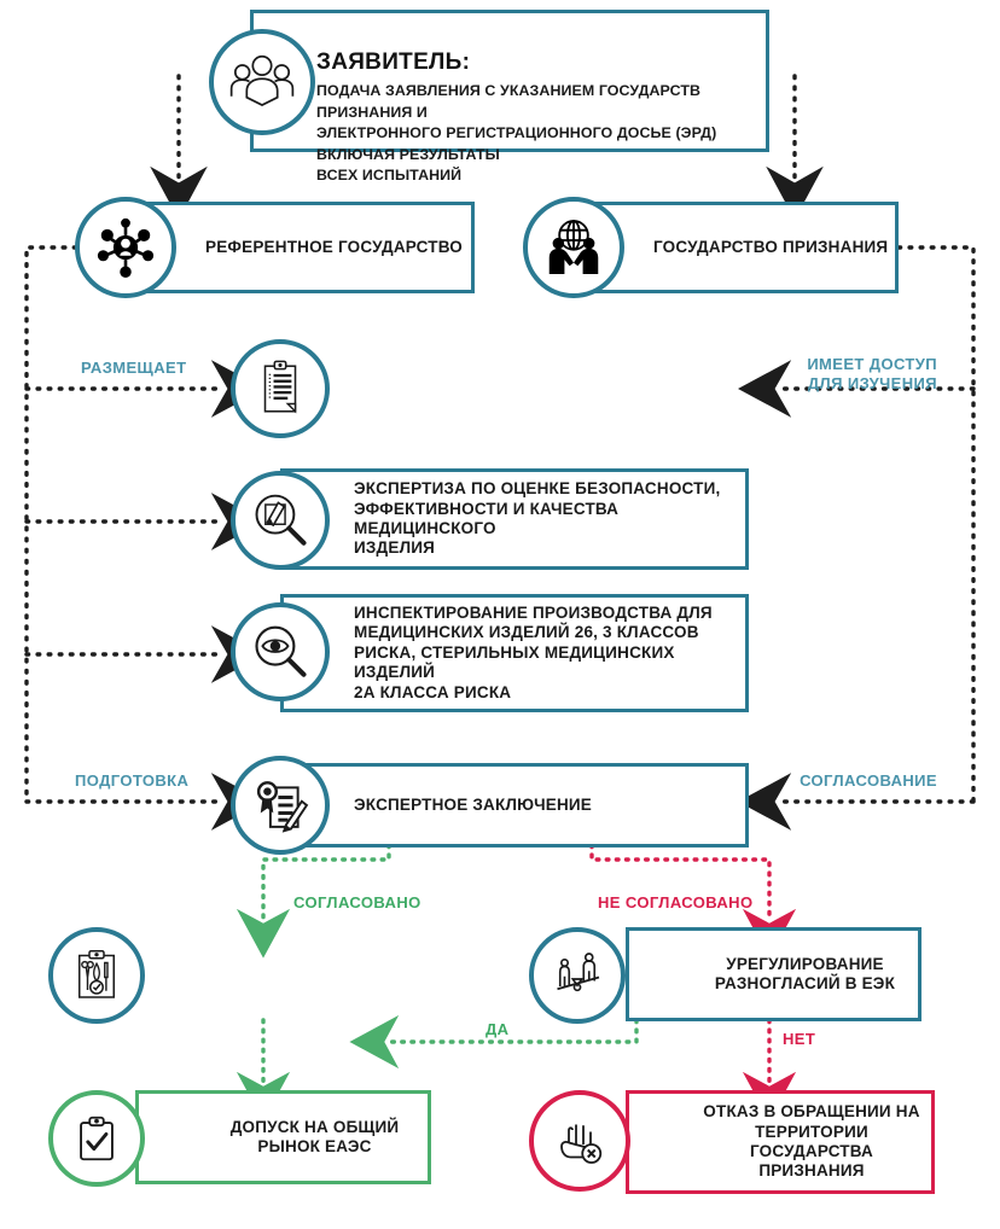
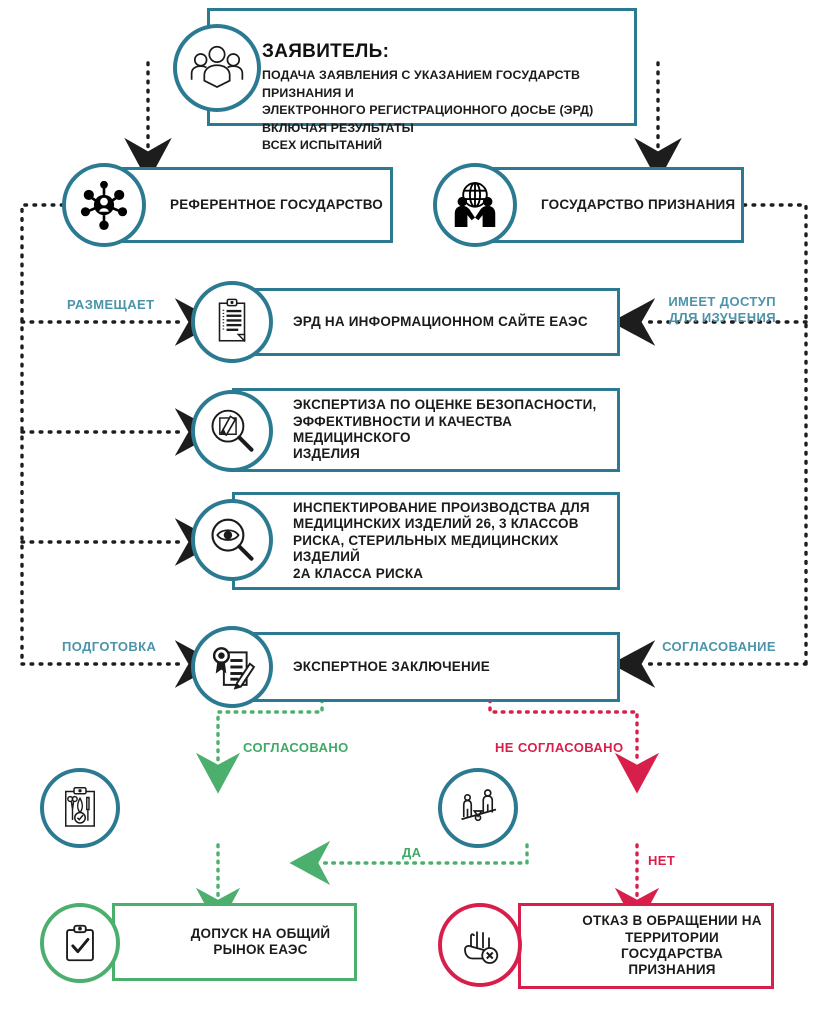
  ЗАЯВИТЕЛЬ:
  ПОДАЧА ЗАЯВЛЕНИЯ С УКАЗАНИЕМ ГОСУДАРСТВ ПРИЗНАНИЯ И
  ЭЛЕКТРОННОГО РЕГИСТРАЦИОННОГО ДОСЬЕ (ЭРД) ВКЛЮЧАЯ РЕЗУЛЬТАТЫ
  ВСЕХ ИСПЫТАНИЙ
  РЕФЕРЕНТНОЕ ГОСУДАРСТВО
  ГОСУДАРСТВО ПРИЗНАНИЯ
+ ЭРД НА ИНФОРМАЦИОННОМ САЙТЕ ЕАЭС
  ЭКСПЕРТИЗА ПО ОЦЕНКЕ БЕЗОПАСНОСТИ,
  ЭФФЕКТИВНОСТИ И КАЧЕСТВА МЕДИЦИНСКОГО
  ИЗДЕЛИЯ
  ИНСПЕКТИРОВАНИЕ ПРОИЗВОДСТВА ДЛЯ
  МЕДИЦИНСКИХ ИЗДЕЛИЙ 26, 3 КЛАССОВ
  РИСКА, СТЕРИЛЬНЫХ МЕДИЦИНСКИХ ИЗДЕЛИЙ
  2А КЛАССА РИСКА
  ЭКСПЕРТНОЕ ЗАКЛЮЧЕНИЕ
- УРЕГУЛИРОВАНИЕ
- РАЗНОГЛАСИЙ В ЕЭК
  ДОПУСК НА ОБЩИЙ
  РЫНОК ЕАЭС
  ОТКАЗ В ОБРАЩЕНИИ НА
  ТЕРРИТОРИИ ГОСУДАРСТВА
  ПРИЗНАНИЯ
  РАЗМЕЩАЕТ
  ИМЕЕТ ДОСТУП
  ДЛЯ ИЗУЧЕНИЯ
  ПОДГОТОВКА
  СОГЛАСОВАНИЕ
  СОГЛАСОВАНО
  НЕ СОГЛАСОВАНО
  ДА
  НЕТ
